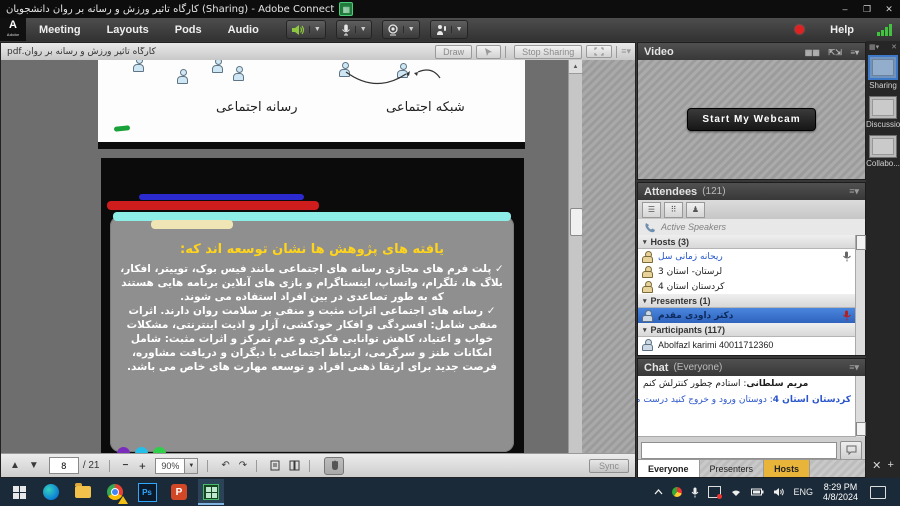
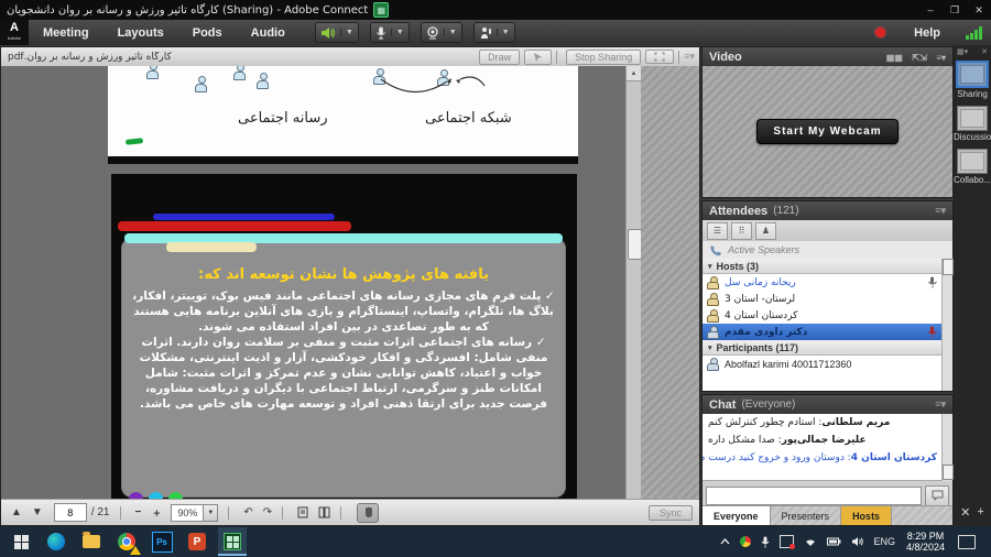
  كارگاه تاثير ورزش و رسانه بر روان دانشجويان (Sharing) - Adobe Connect
  ▦
  –
  ❐
  ✕
  A
  Meeting
  Layouts
  Pods
  Audio
  Help
  كارگاه تاثير ورزش و رسانه بر روان.pdf
  Draw
  Stop Sharing
  ≡▾
  رسانه اجتماعی
  شبكه اجتماعی
  یافته های پژوهش ها نشان توسعه اند که:
  ✓ پلت فرم های مجازی رسانه های اجتماعی مانند فیس بوک، توییتر، افکار، بلاگ ها، تلگرام، واتساپ، اینستاگرام و بازی های آنلاین برنامه هایی هستند که به طور تصاعدی در بین افراد استفاده می شوند.
- ✓ رسانه های اجتماعی اثرات مثبت و منفی بر سلامت روان دارند. اثرات منفی شامل: افسردگی و افکار خودکشی، آزار و اذیت اینترنتی، مشکلات خواب و اعتیاد، کاهش توانایی فکری و عدم تمرکز و اثرات مثبت: شامل امکانات طنز و سرگرمی، ارتباط اجتماعی با دیگران و دریافت مشاوره، فرصت جدید برای ارتقا ذهنی افراد و توسعه مهارت های خاص می باشد.
+ ✓ رسانه های اجتماعی اثرات مثبت و منفی بر سلامت روان دارند. اثرات منفی شامل: افسردگی و افکار خودکشی، آزار و اذیت اینترنتی، مشکلات خواب و اعتیاد، کاهش توانایی نشان و عدم تمرکز و اثرات مثبت: شامل امکانات طنز و سرگرمی، ارتباط اجتماعی با دیگران و دریافت مشاوره، فرصت جدید برای ارتقا ذهنی افراد و توسعه مهارت های خاص می باشد.
  ▲
  ▼
  8
  / 21
  −
  ＋
  90%
  ↶
  ↷
  Sync
  Video
  ▦▦ ⇱⇲ ≡▾
  Start My Webcam
  Attendees
  (121)
  ≡▾
  ☰
  ⠿
  ♟
  Active Speakers
  Hosts (3)
  ریحانه زمانی سل
  لرستان- استان 3
  كردستان استان 4
- Presenters (1)
  دکتر داودی مقدم
  Participants (117)
  Abolfazl karimi 40011712360
  Chat
  (Everyone)
  ≡▾
  مریم سلطانی: استادم چطور کنترلش کنم
+ علیرضا جمالیپور: صدا مشکل داره
  كردستان استان 4: دوستان ورود و خروج کنید درست م
  Everyone
  Presenters
  Hosts
  Sharing
  Discussio
  Collabo...
  ✕
  +
  Ps
  P
  ENG
  8:29 PM
  4/8/2024
